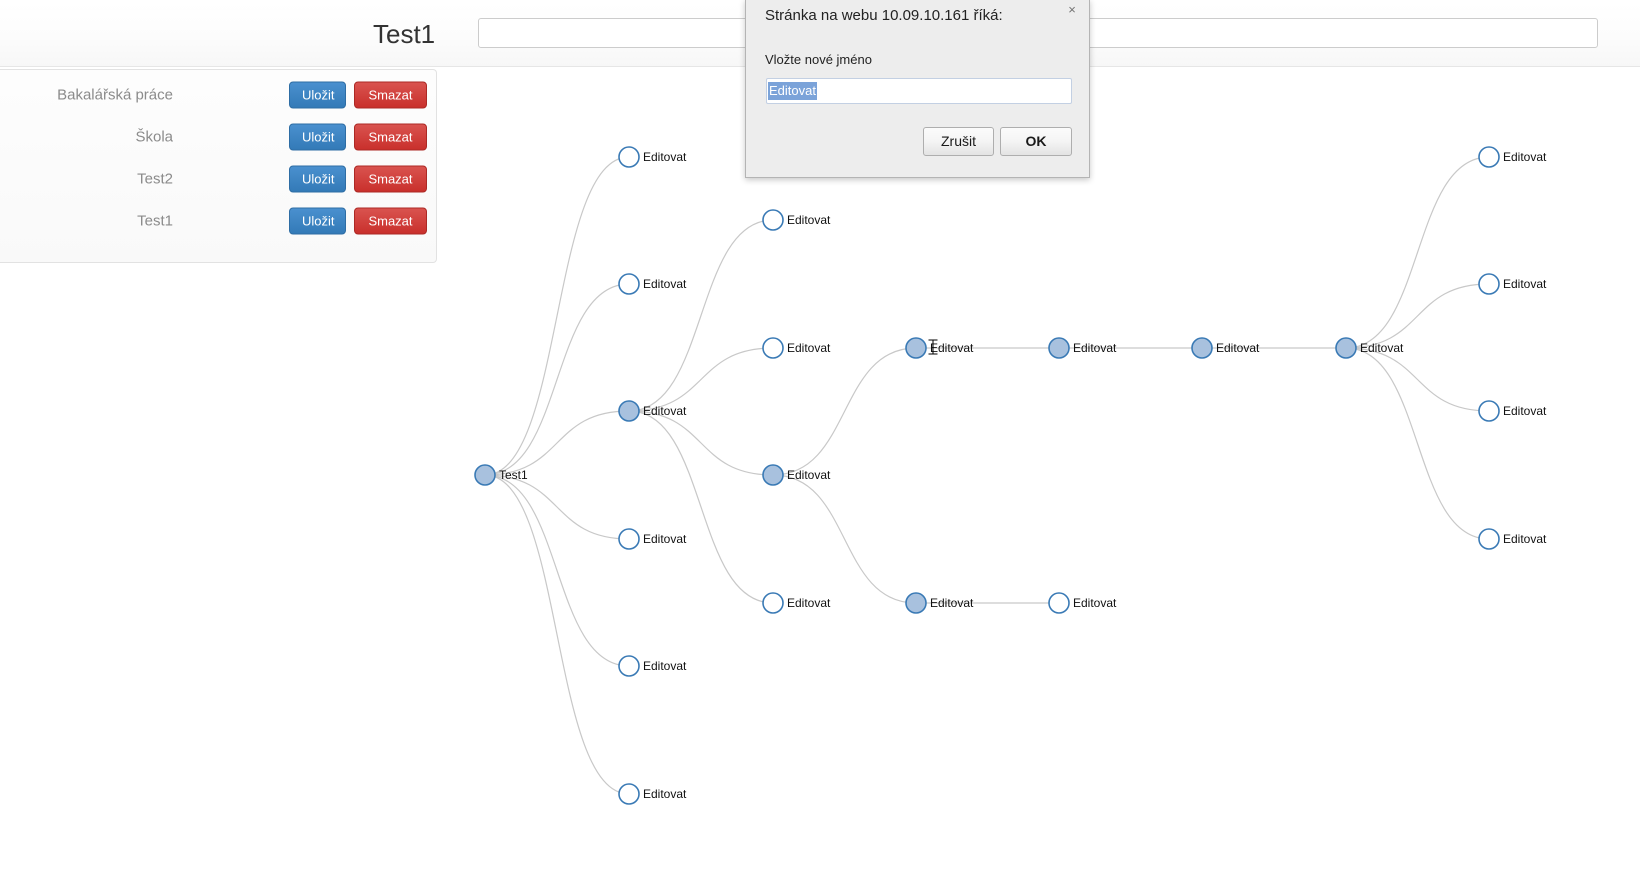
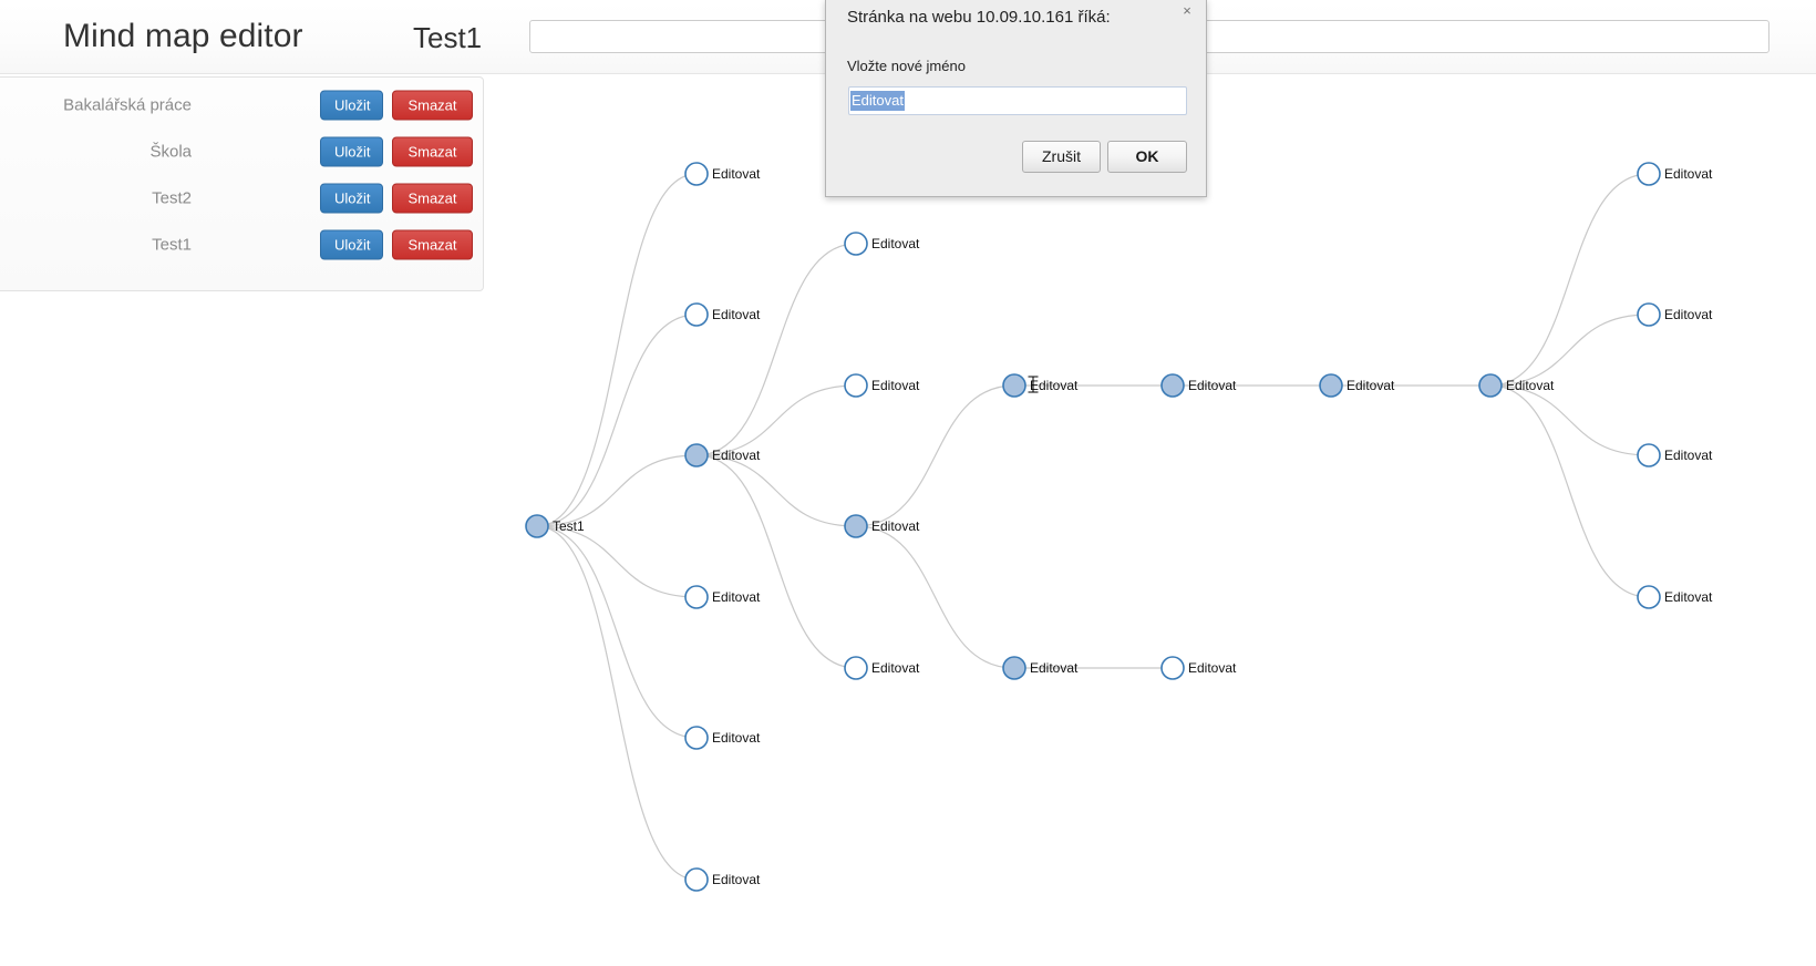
+ Mind map editor
  Test1
  Bakalářská práce
  Uložit
  Smazat
  Škola
  Uložit
  Smazat
  Test2
  Uložit
  Smazat
  Test1
  Uložit
  Smazat
  Test1
  Editovat
  Editovat
  Editovat
  Editovat
  Editovat
  Editovat
  Editovat
  Editovat
  Editovat
  Editovat
  ditovat
  Editovat
  Editovat
  Editovat
  Editovat
  Editovat
  Editovat
  Editovat
  Editovat
  Editovat
  Stránka na webu 10.09.10.161 říká:
  ×
  Vložte nové jméno
  Editovat
  Zrušit
  OK
